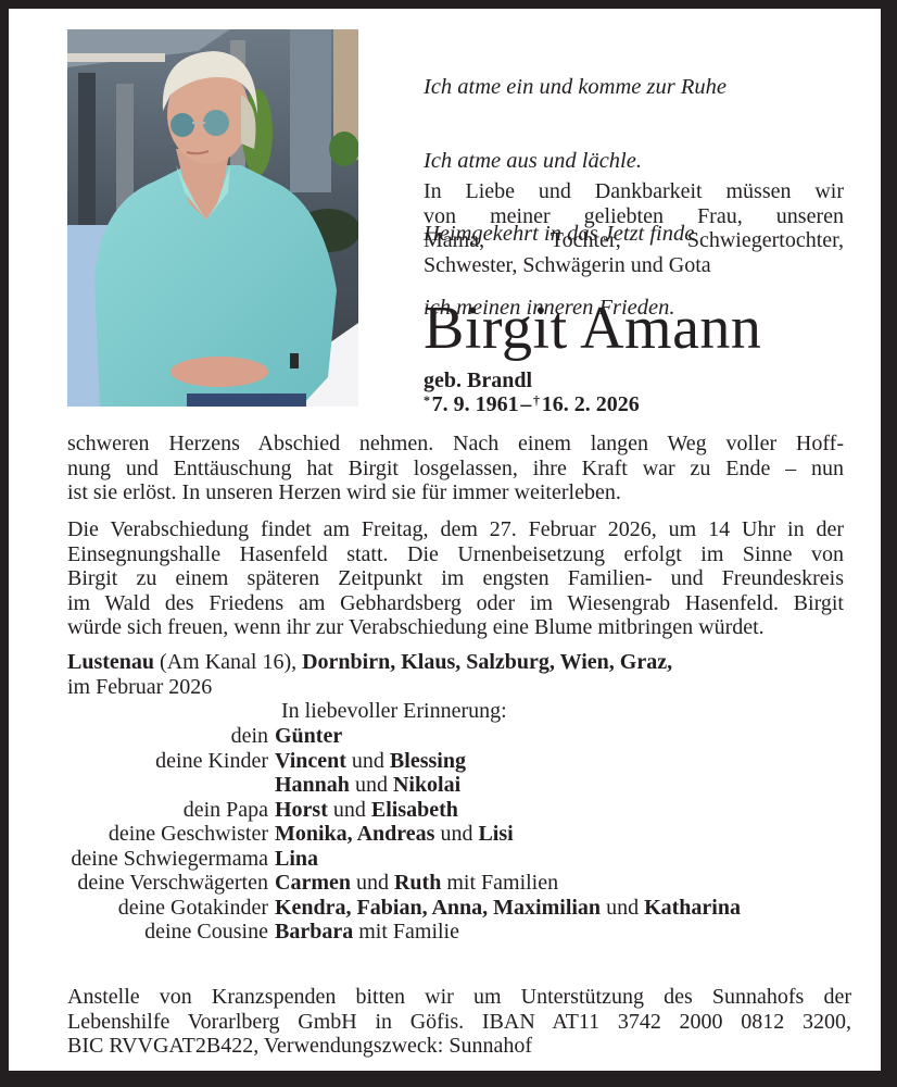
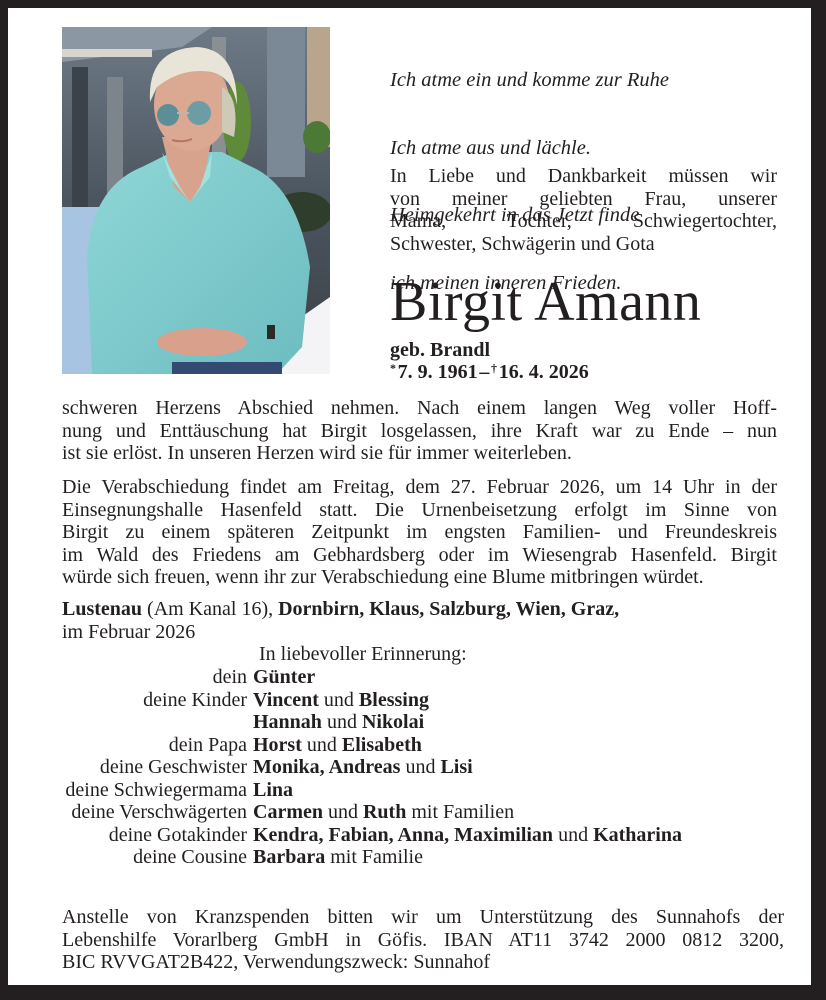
  Ich atme ein und komme zur Ruhe
  Ich atme aus und lächle.
  Heimgekehrt in das Jetzt finde
  ich meinen inneren Frieden.
  In Liebe und Dankbarkeit müssen wir
- von meiner geliebten Frau, unseren
+ von meiner geliebten Frau, unserer
  Mama, Tochter, Schwiegertochter,
  Schwester, Schwägerin und Gota
  Birgit Amann
  geb. Brandl
- * 7. 9. 1961 – † 16. 2. 2026
+ * 7. 9. 1961 – † 16. 4. 2026
  schweren Herzens Abschied nehmen. Nach einem langen Weg voller Hoff-
  nung und Enttäuschung hat Birgit losgelassen, ihre Kraft war zu Ende – nun
  ist sie erlöst. In unseren Herzen wird sie für immer weiterleben.
  Die Verabschiedung findet am Freitag, dem 27. Februar 2026, um 14 Uhr in der
  Einsegnungshalle Hasenfeld statt. Die Urnenbeisetzung erfolgt im Sinne von
  Birgit zu einem späteren Zeitpunkt im engsten Familien- und Freundeskreis
  im Wald des Friedens am Gebhardsberg oder im Wiesengrab Hasenfeld. Birgit
  würde sich freuen, wenn ihr zur Verabschiedung eine Blume mitbringen würdet.
  Lustenau (Am Kanal 16), Dornbirn, Klaus, Salzburg, Wien, Graz,
  im Februar 2026
  In liebevoller Erinnerung:
  dein
  Günter
  deine Kinder
  Vincent und Blessing
  Hannah und Nikolai
  dein Papa
  Horst und Elisabeth
  deine Geschwister
  Monika, Andreas und Lisi
  deine Schwiegermama
  Lina
  deine Verschwägerten
  Carmen und Ruth mit Familien
  deine Gotakinder
  Kendra, Fabian, Anna, Maximilian und Katharina
  deine Cousine
  Barbara mit Familie
  Anstelle von Kranzspenden bitten wir um Unterstützung des Sunnahofs der
  Lebenshilfe Vorarlberg GmbH in Göfis. IBAN AT11 3742 2000 0812 3200,
  BIC RVVGAT2B422, Verwendungszweck: Sunnahof
